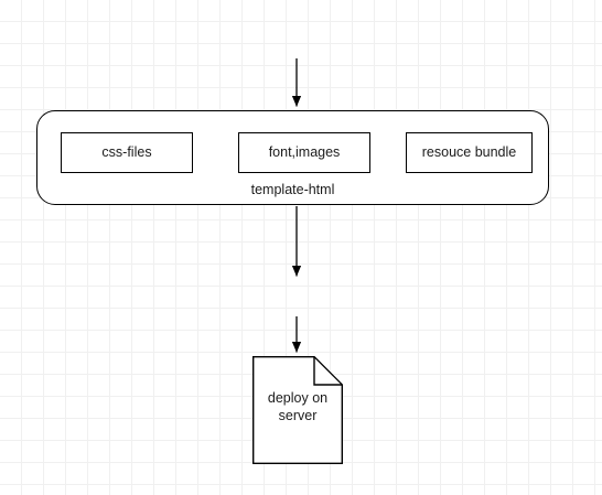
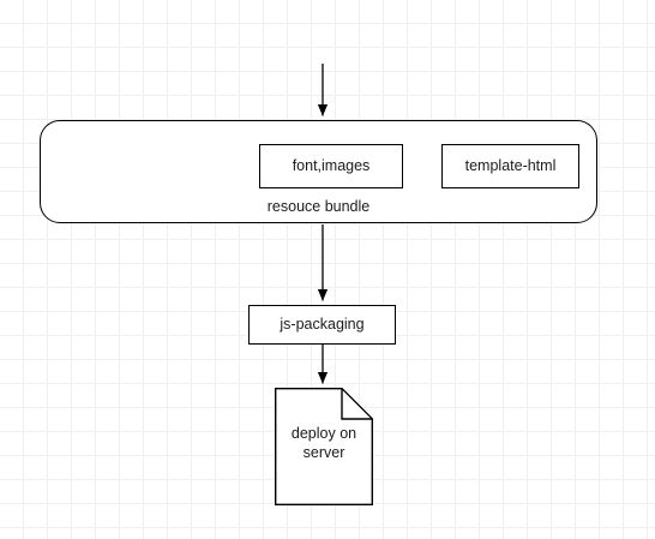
- template-html
+ resouce bundle
- css-files
  font,images
- resouce bundle
+ template-html
+ js-packaging
  deploy on
  server
